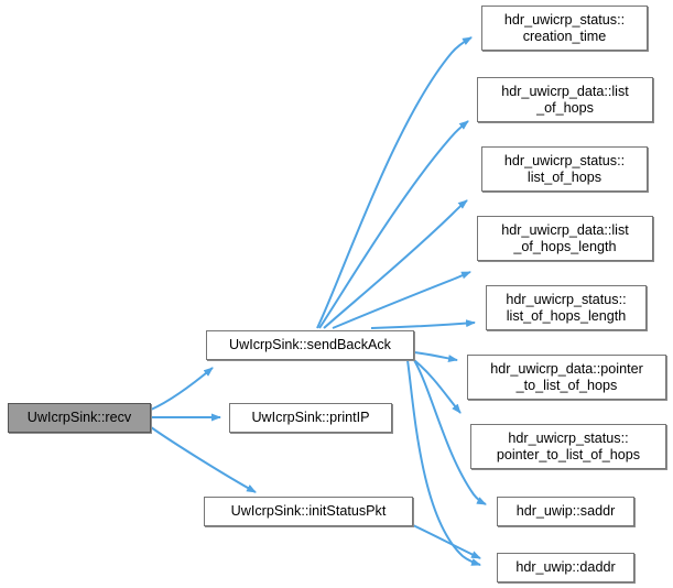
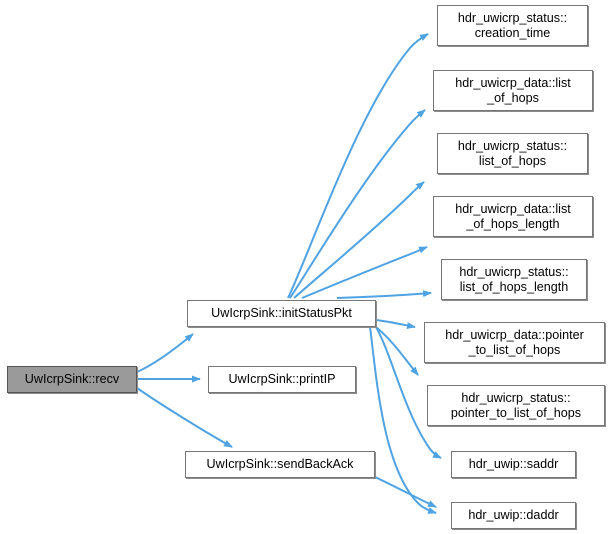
  UwIcrpSink::recv
- UwIcrpSink::sendBackAck
+ UwIcrpSink::initStatusPkt
  UwIcrpSink::printIP
- UwIcrpSink::initStatusPkt
+ UwIcrpSink::sendBackAck
  hdr_uwicrp_status::
  creation_time
  hdr_uwicrp_data::list
  _of_hops
  hdr_uwicrp_status::
  list_of_hops
  hdr_uwicrp_data::list
  _of_hops_length
  hdr_uwicrp_status::
  list_of_hops_length
  hdr_uwicrp_data::pointer
  _to_list_of_hops
  hdr_uwicrp_status::
  pointer_to_list_of_hops
  hdr_uwip::saddr
  hdr_uwip::daddr
